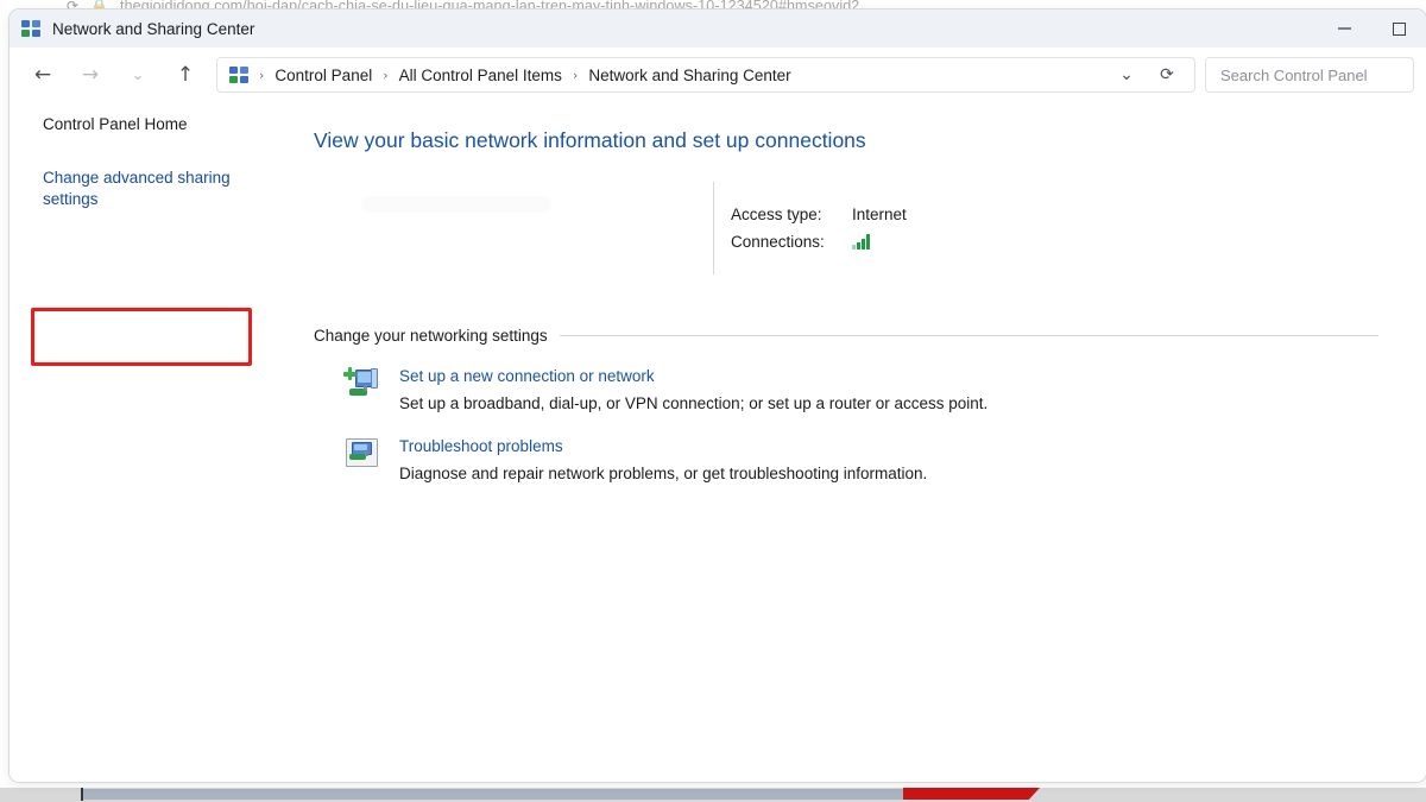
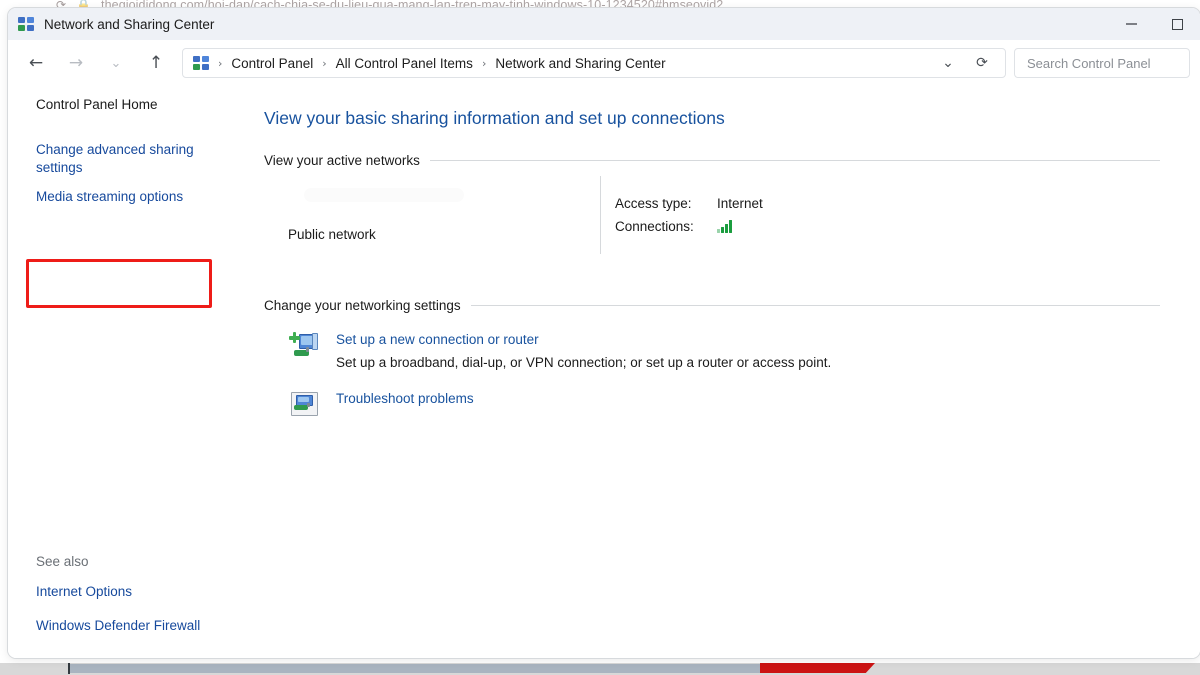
  ⟳
  🔒
  thegioididong.com/hoi-dap/cach-chia-se-du-lieu-qua-mang-lan-tren-may-tinh-windows-10-1234520#hmseovid2
  Network and Sharing Center
  ←
  →
  ⌄
  ↑
  ›
  Control Panel
  ›
  All Control Panel Items
  ›
  Network and Sharing Center
  ⌄
  ⟳
  Search Control Panel
  Control Panel Home
  Change advanced sharing settings
+ Media streaming options
+ See also
+ Internet Options
+ Windows Defender Firewall
- View your basic network information and set up connections
+ View your basic sharing information and set up connections
+ View your active networks
+ Public network
  Access type:
  Internet
  Connections:
  Change your networking settings
- Set up a new connection or network
+ Set up a new connection or router
  Set up a broadband, dial-up, or VPN connection; or set up a router or access point.
  Troubleshoot problems
- Diagnose and repair network problems, or get troubleshooting information.
